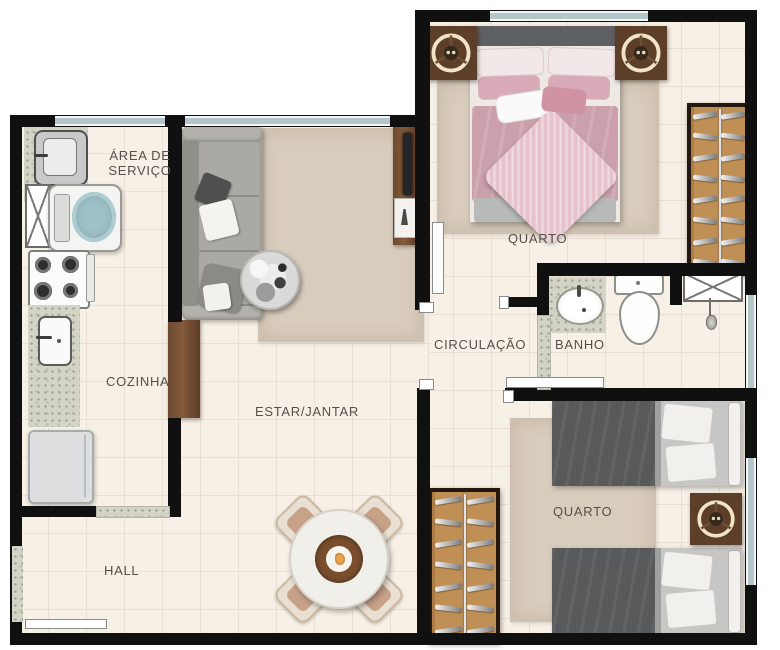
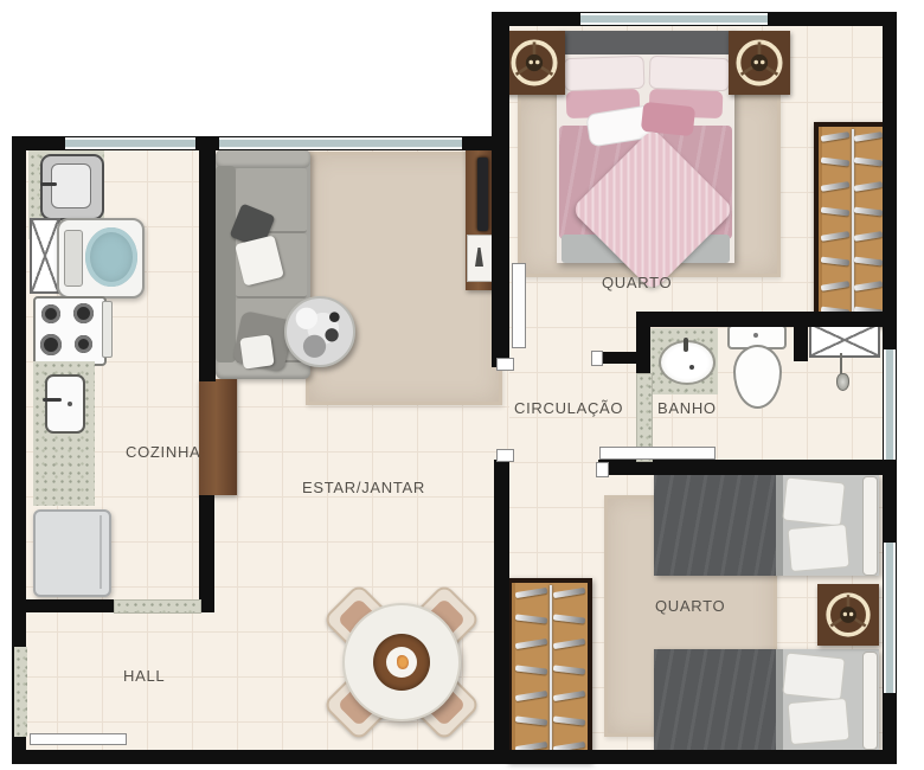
- ÁREA DE
- SERVIÇO
  COZINHA
  ESTAR/JANTAR
  HALL
  QUARTO
  CIRCULAÇÃO
  BANHO
  QUARTO
